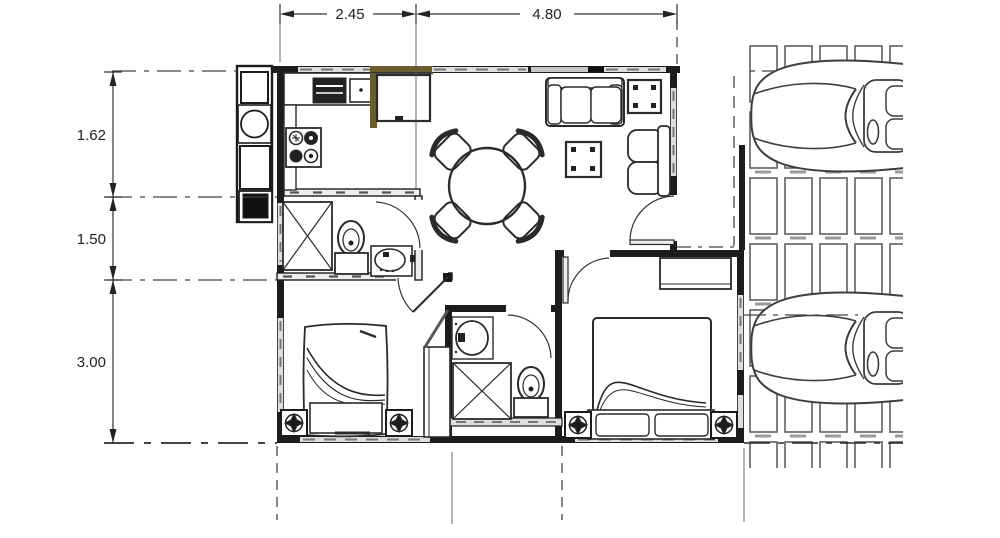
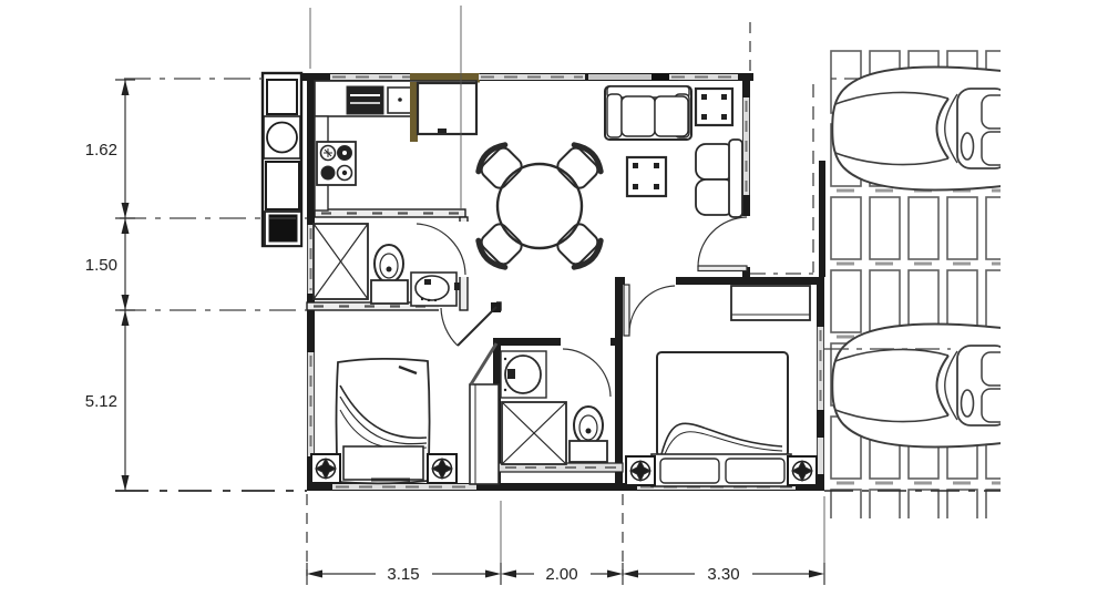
- 2.45
- 4.80
  1.62
  1.50
- 3.00
+ 5.12
+ 3.15
+ 2.00
+ 3.30
